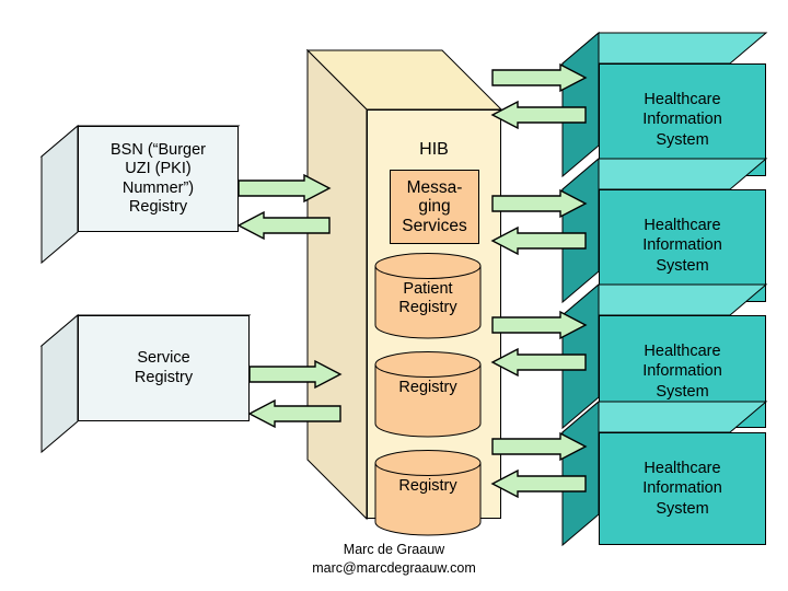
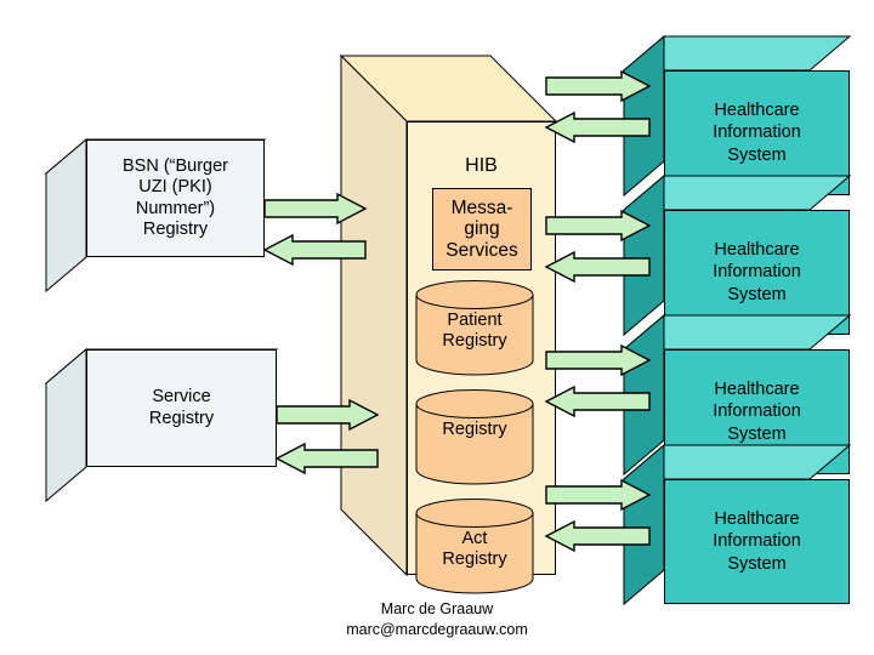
  BSN (“Burger
  UZI (PKI)
  Nummer”)
  Registry
  Service
  Registry
  HIB
  Messa-
  ging
  Services
  Patient
  Registry
  Registry
+ Act
  Registry
  Healthcare
  Information
  System
  Healthcare
  Information
  System
  Healthcare
  Information
  System
  Healthcare
  Information
  System
  Marc de Graauw
  marc@marcdegraauw.com
